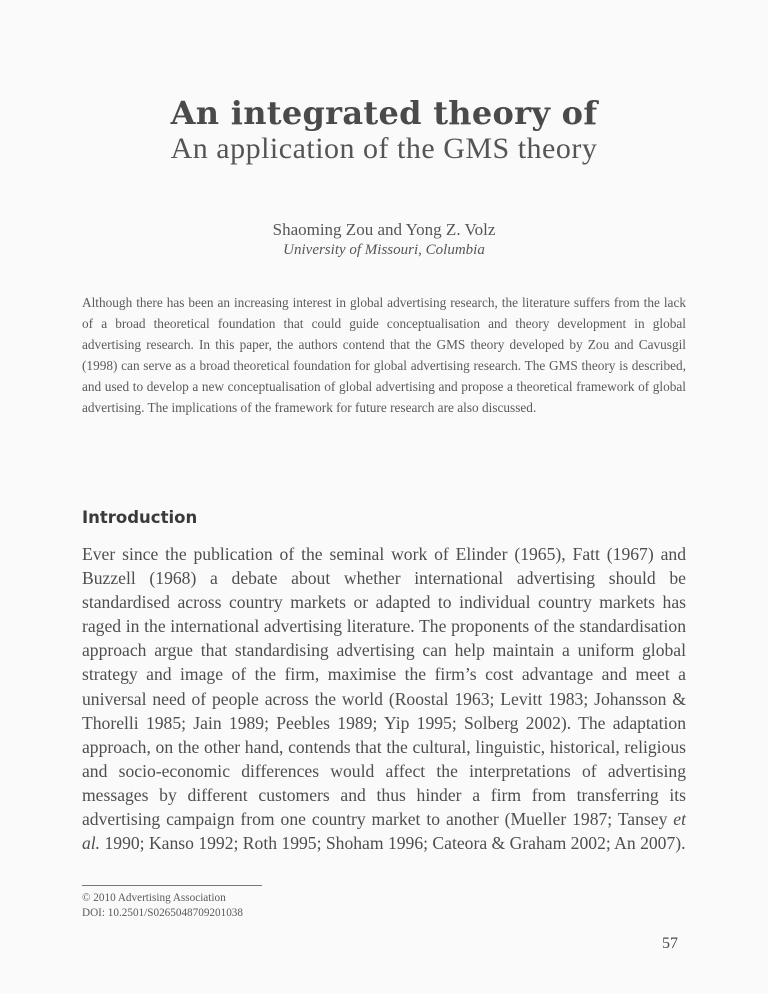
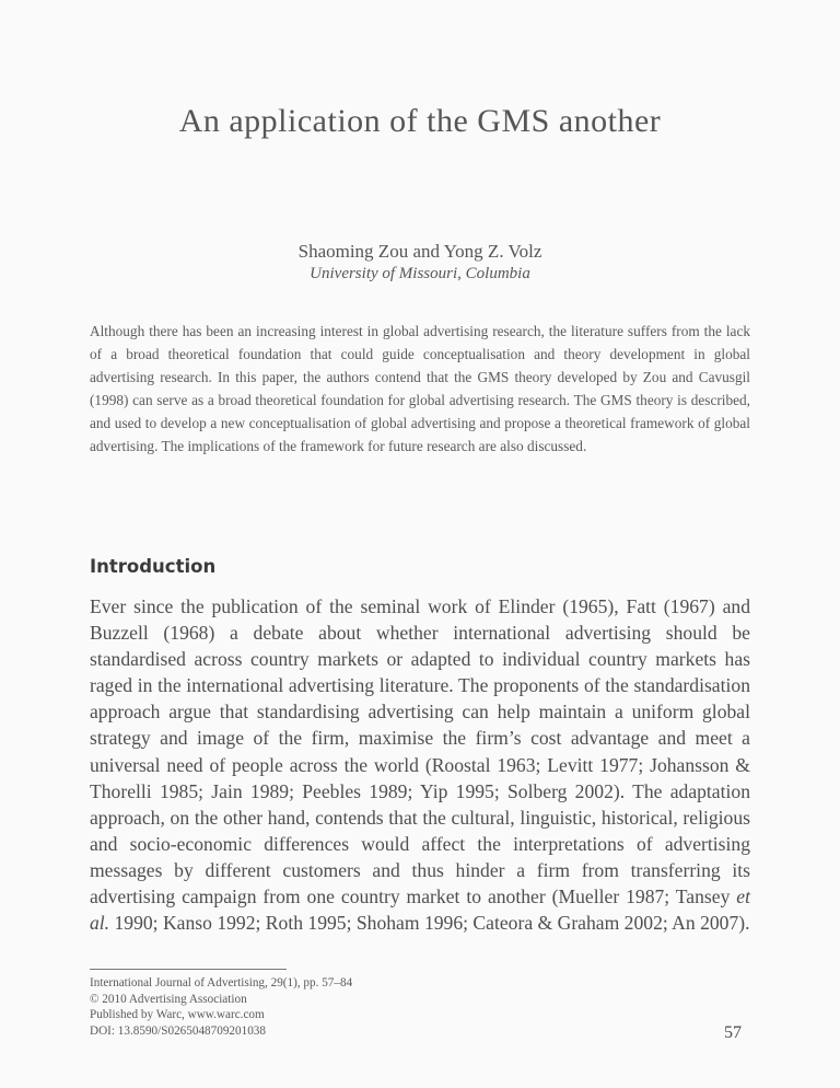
- An integrated theory of
- An application of the GMS theory
+ An application of the GMS another
  Shaoming Zou and Yong Z. Volz
  University of Missouri, Columbia
  Although there has been an increasing interest in global advertising research, the literature suffers from the lack of a broad theoretical foundation that could guide conceptualisation and theory development in global advertising research. In this paper, the authors contend that the GMS theory developed by Zou and Cavusgil (1998) can serve as a broad theoretical foundation for global advertising research. The GMS theory is described, and used to develop a new conceptualisation of global advertising and propose a theoretical framework of global advertising. The implications of the framework for future research are also discussed.
  Introduction
- Ever since the publication of the seminal work of Elinder (1965), Fatt (1967) and Buzzell (1968) a debate about whether international advertising should be standardised across country markets or adapted to individual country markets has raged in the international advertising literature. The proponents of the standardisation approach argue that standardising advertising can help maintain a uniform global strategy and image of the firm, maximise the firm’s cost advantage and meet a universal need of people across the world (Roostal 1963; Levitt 1983; Johansson & Thorelli 1985; Jain 1989; Peebles 1989; Yip 1995; Solberg 2002). The adaptation approach, on the other hand, contends that the cultural, linguistic, historical, religious and socio-economic differences would affect the interpretations of advertising messages by different customers and thus hinder a firm from transferring its advertising campaign from one country market to another (Mueller 1987; Tansey et al. 1990; Kanso 1992; Roth 1995; Shoham 1996; Cateora & Graham 2002; An 2007).
+ Ever since the publication of the seminal work of Elinder (1965), Fatt (1967) and Buzzell (1968) a debate about whether international advertising should be standardised across country markets or adapted to individual country markets has raged in the international advertising literature. The proponents of the standardisation approach argue that standardising advertising can help maintain a uniform global strategy and image of the firm, maximise the firm’s cost advantage and meet a universal need of people across the world (Roostal 1963; Levitt 1977; Johansson & Thorelli 1985; Jain 1989; Peebles 1989; Yip 1995; Solberg 2002). The adaptation approach, on the other hand, contends that the cultural, linguistic, historical, religious and socio-economic differences would affect the interpretations of advertising messages by different customers and thus hinder a firm from transferring its advertising campaign from one country market to another (Mueller 1987; Tansey et al. 1990; Kanso 1992; Roth 1995; Shoham 1996; Cateora & Graham 2002; An 2007).
+ International Journal of Advertising, 29(1), pp. 57–84
  © 2010 Advertising Association
+ Published by Warc, www.warc.com
- DOI: 10.2501/S0265048709201038
+ DOI: 13.8590/S0265048709201038
  57
